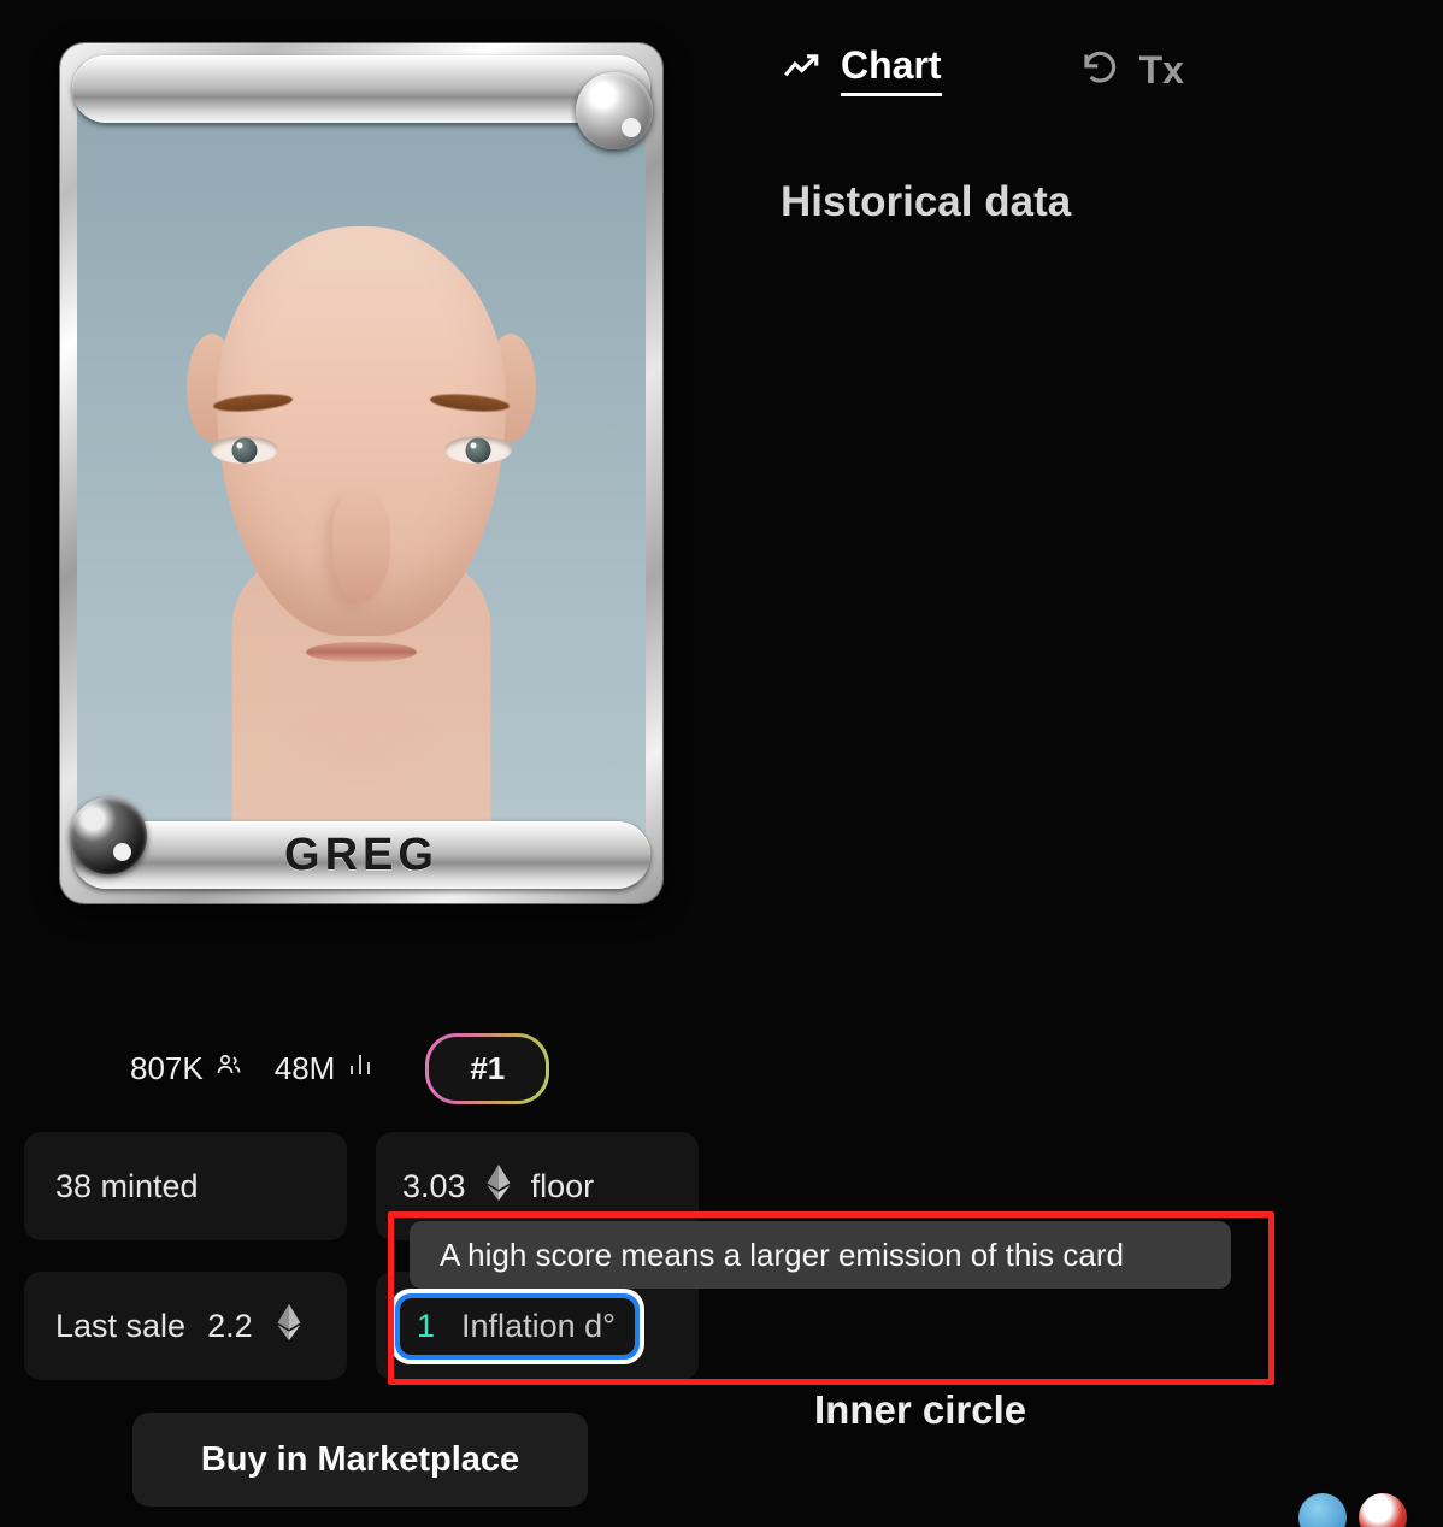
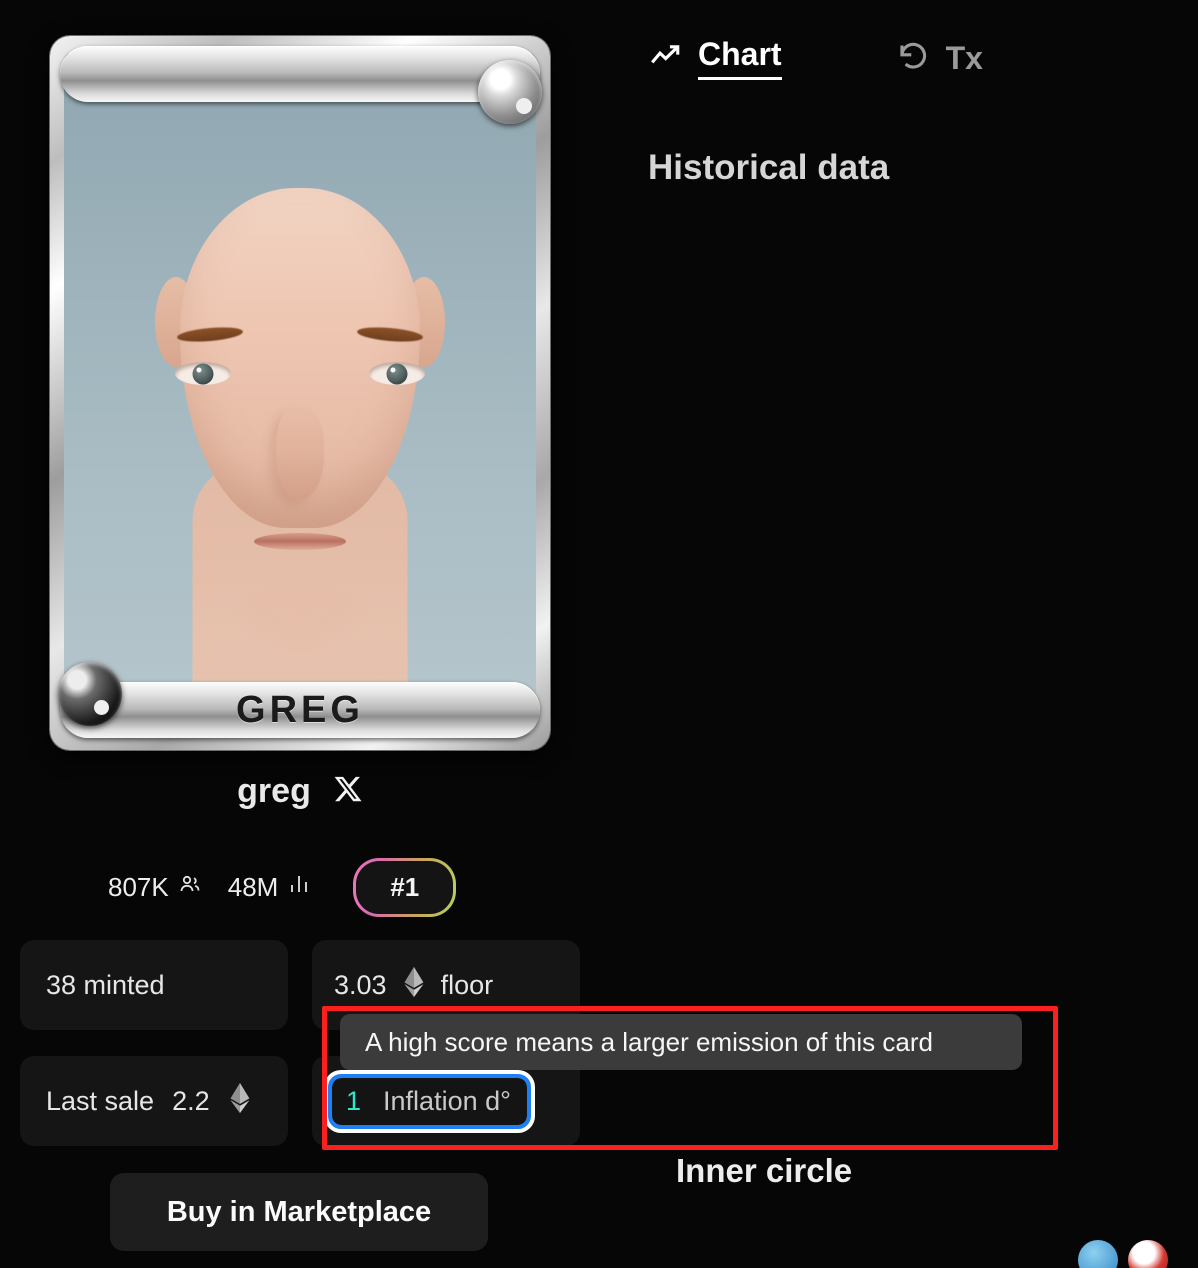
  GREG
+ greg
  807K
  48M
  #1
  38 minted
  Last sale
  2.2
  3.03
  floor
  1
  Inflation d°
  Buy in Marketplace
  Chart
  Tx
  Historical data
  Inner circle
  A high score means a larger emission of this card
